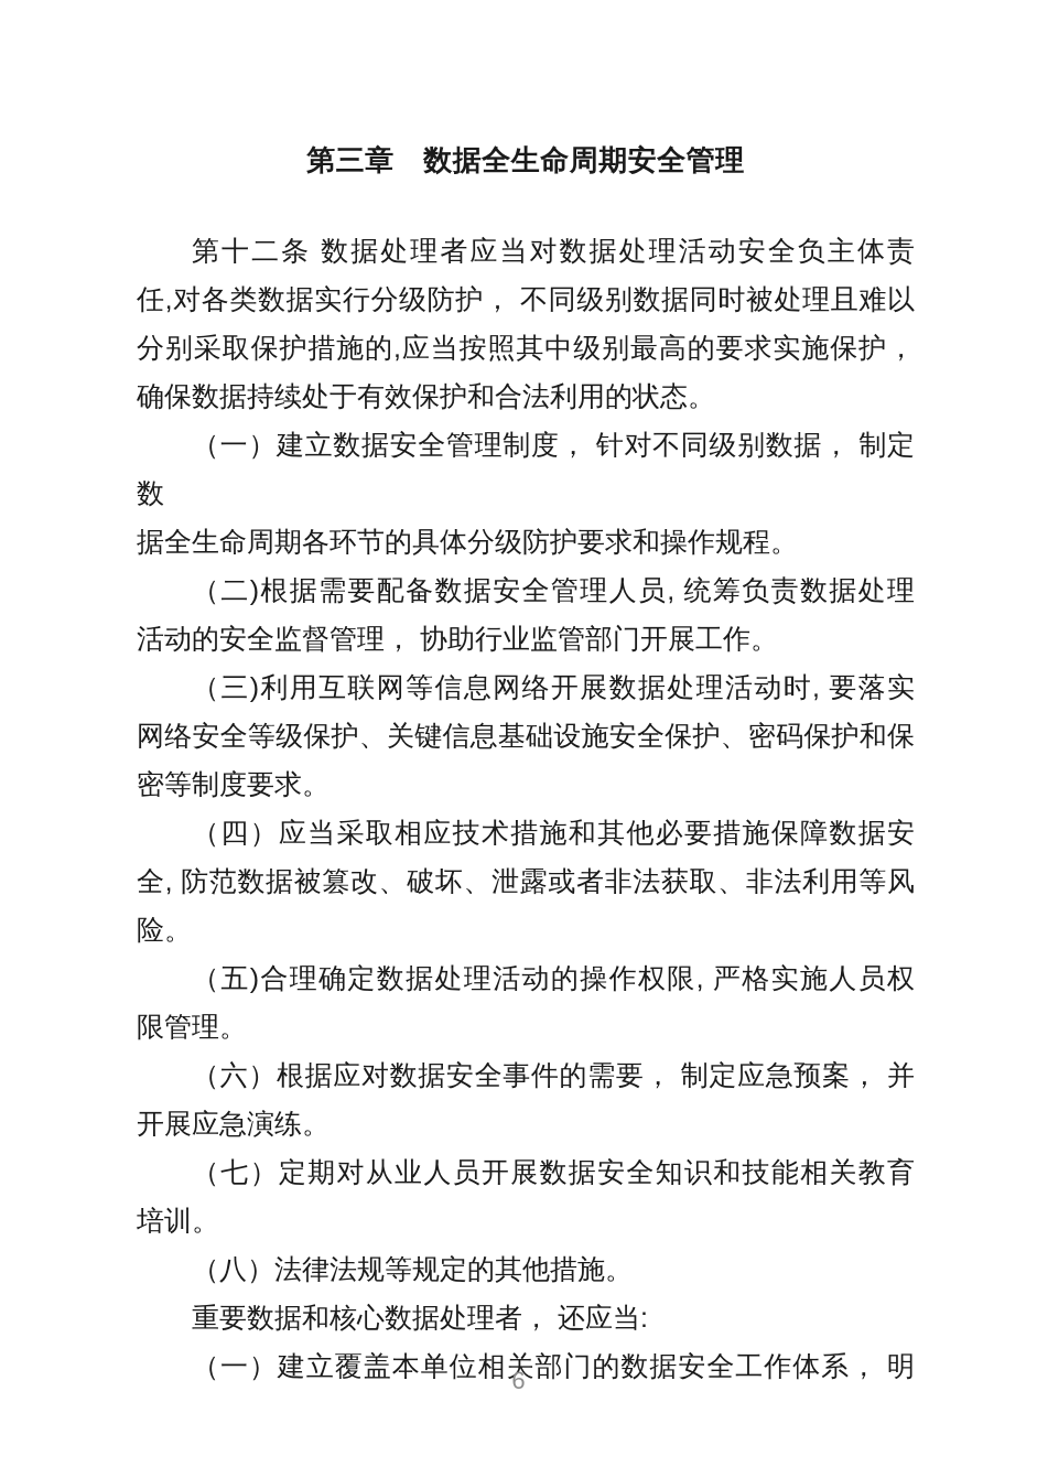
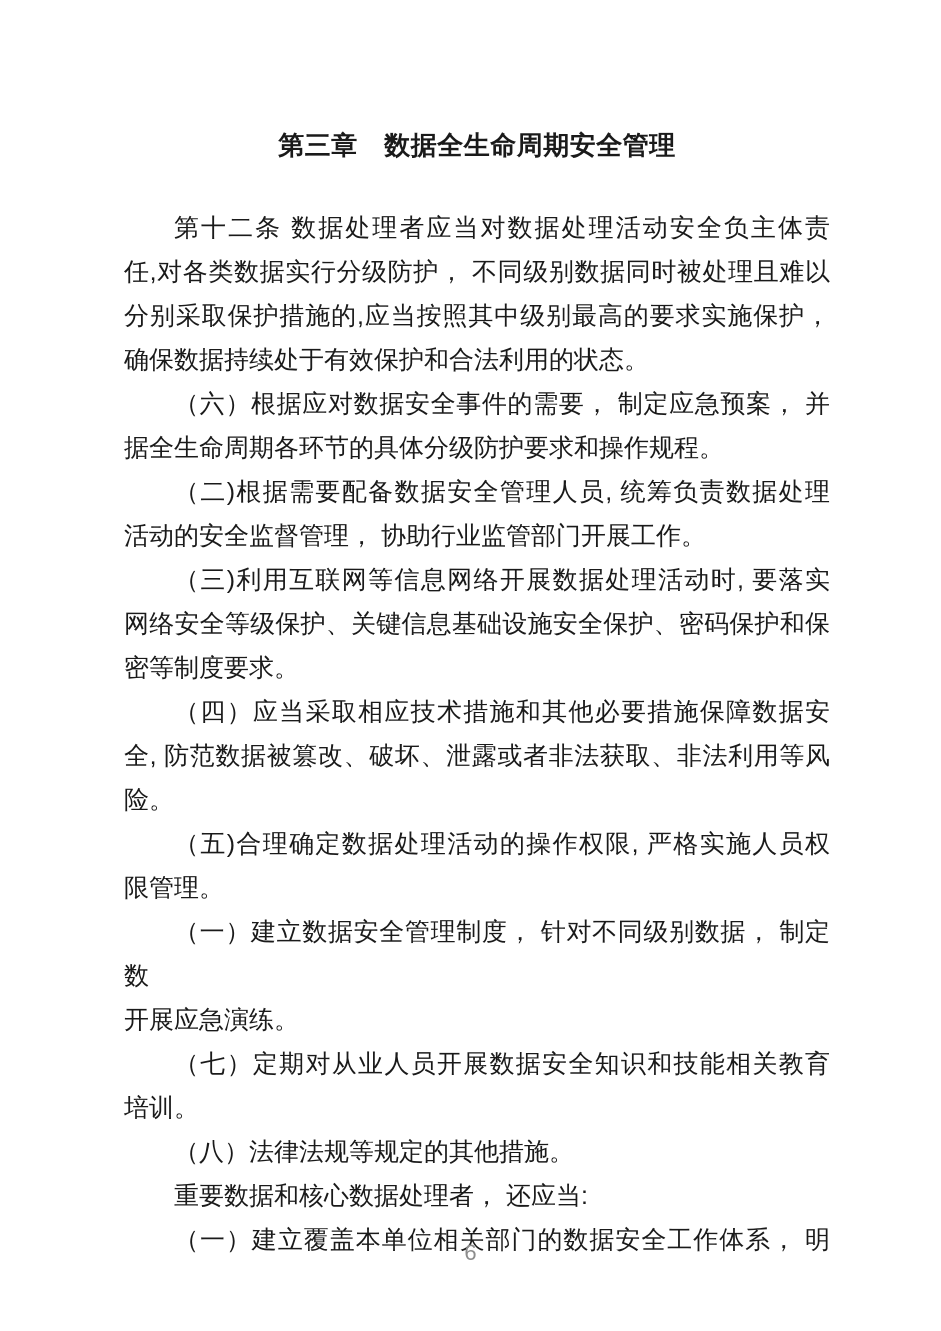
  第三章 数据全生命周期安全管理
  第十二条 数据处理者应当对数据处理活动安全负主体责
  任,对各类数据实行分级防护， 不同级别数据同时被处理且难以
  分别采取保护措施的,应当按照其中级别最高的要求实施保护，
  确保数据持续处于有效保护和合法利用的状态。
- （一）建立数据安全管理制度， 针对不同级别数据， 制定数
+ （六）根据应对数据安全事件的需要， 制定应急预案， 并
  据全生命周期各环节的具体分级防护要求和操作规程。
  （二)根据需要配备数据安全管理人员, 统筹负责数据处理
  活动的安全监督管理， 协助行业监管部门开展工作。
  （三)利用互联网等信息网络开展数据处理活动时, 要落实
  网络安全等级保护、关键信息基础设施安全保护、密码保护和保
  密等制度要求。
  （四）应当采取相应技术措施和其他必要措施保障数据安
  全, 防范数据被篡改、破坏、泄露或者非法获取、非法利用等风
  险。
  （五)合理确定数据处理活动的操作权限, 严格实施人员权
  限管理。
- （六）根据应对数据安全事件的需要， 制定应急预案， 并
+ （一）建立数据安全管理制度， 针对不同级别数据， 制定数
  开展应急演练。
  （七）定期对从业人员开展数据安全知识和技能相关教育
  培训。
  （八）法律法规等规定的其他措施。
  重要数据和核心数据处理者， 还应当:
  （一）建立覆盖本单位相关部门的数据安全工作体系， 明
  6
